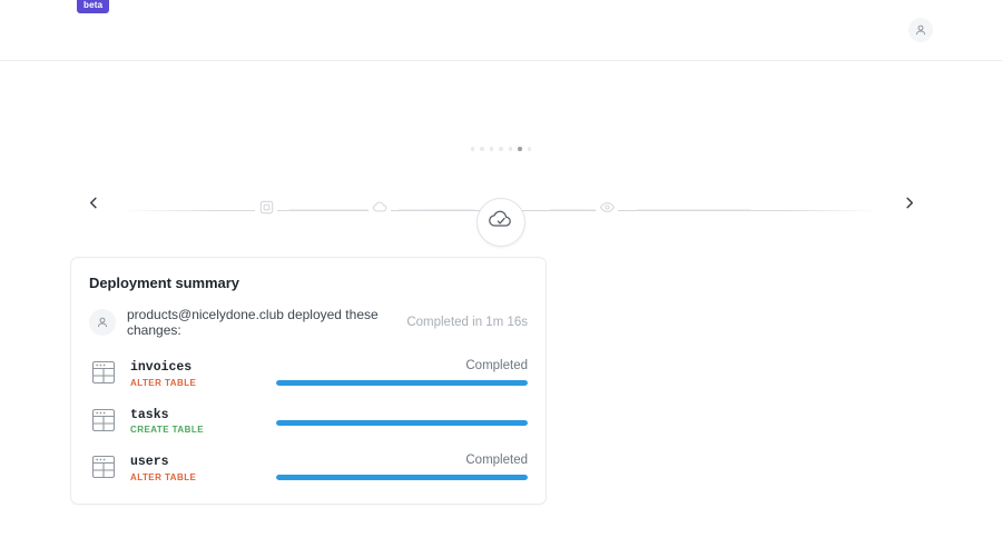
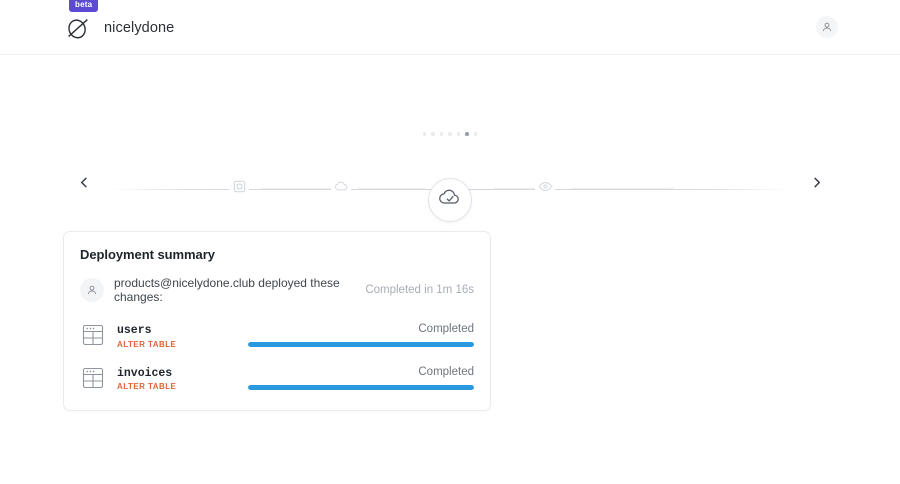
  beta
+ nicelydone
  Deployment summary
  products@nicelydone.club deployed these changes:
  Completed in 1m 16s
- invoices
+ users
  ALTER TABLE
  Completed
- tasks
- CREATE TABLE
- users
+ invoices
  ALTER TABLE
  Completed
